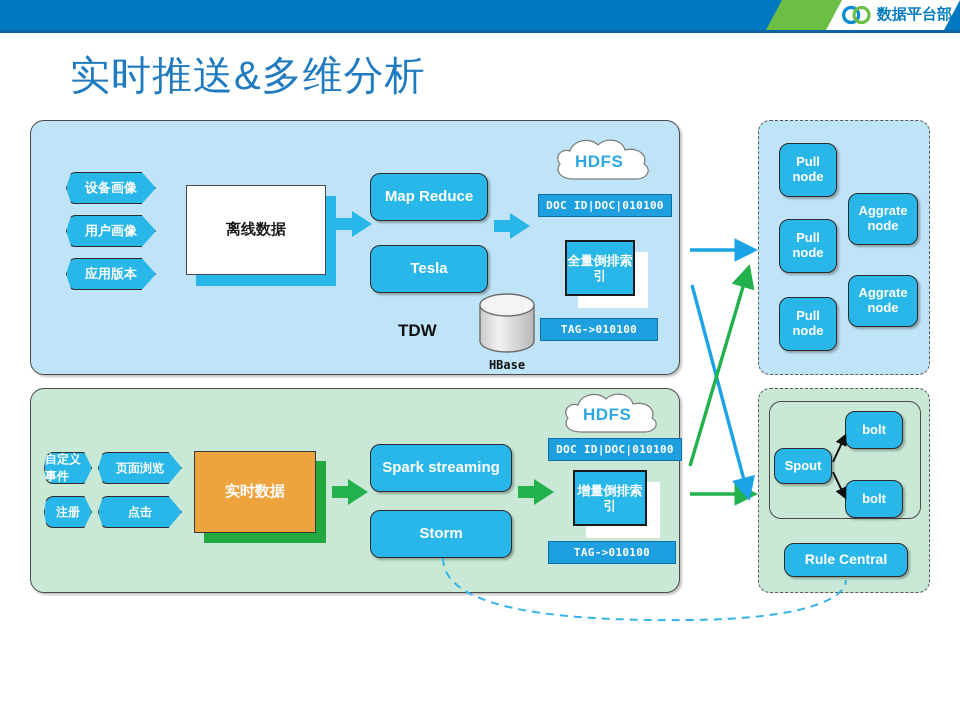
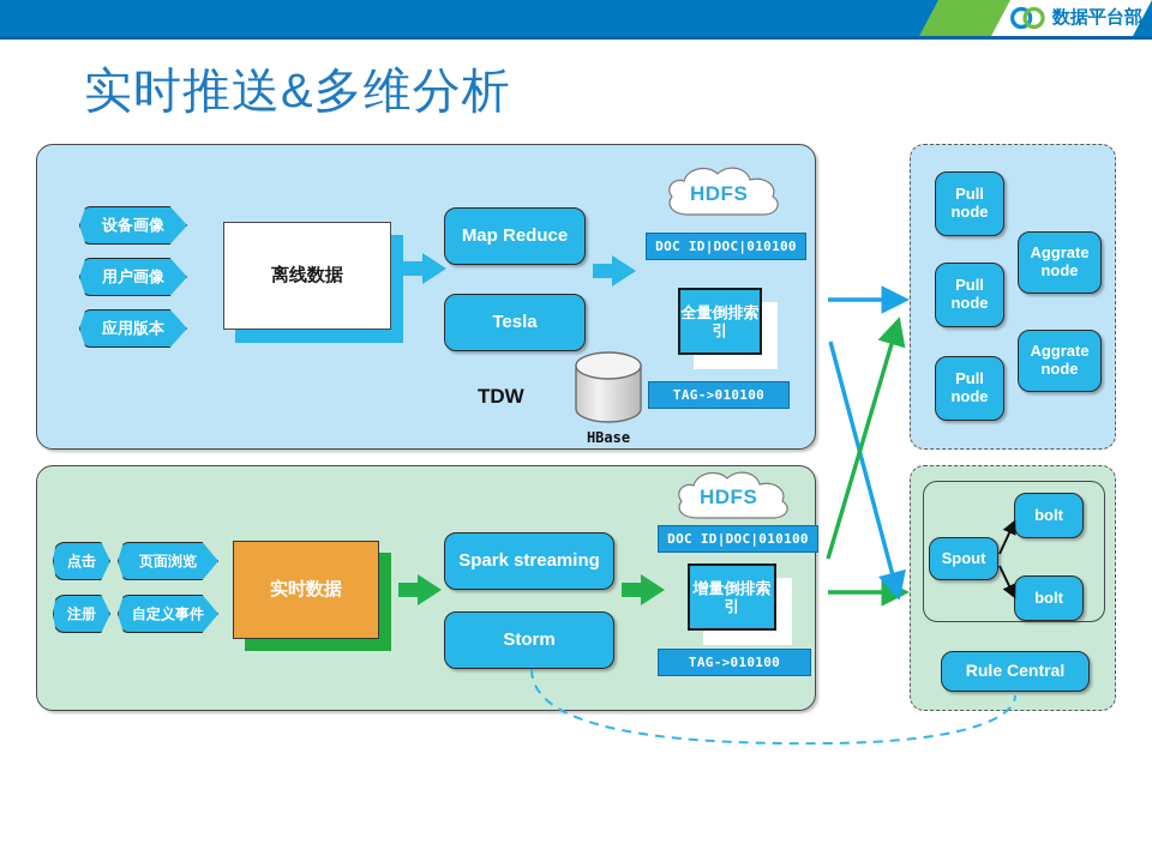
  数据平台部
  实时推送&多维分析
  设备画像
  用户画像
  应用版本
  离线数据
  Map Reduce
  Tesla
  TDW
  HBase
  HDFS
  DOC ID|DOC|010100
  全量倒排索引
  TAG->010100
- 自定义事件
+ 点击
  页面浏览
  注册
- 点击
+ 自定义事件
  实时数据
  Spark streaming
  Storm
  HDFS
  DOC ID|DOC|010100
  增量倒排索引
  TAG->010100
  Pull node
  Pull node
  Pull node
  Aggrate node
  Aggrate node
  Spout
  bolt
  bolt
  Rule Central
